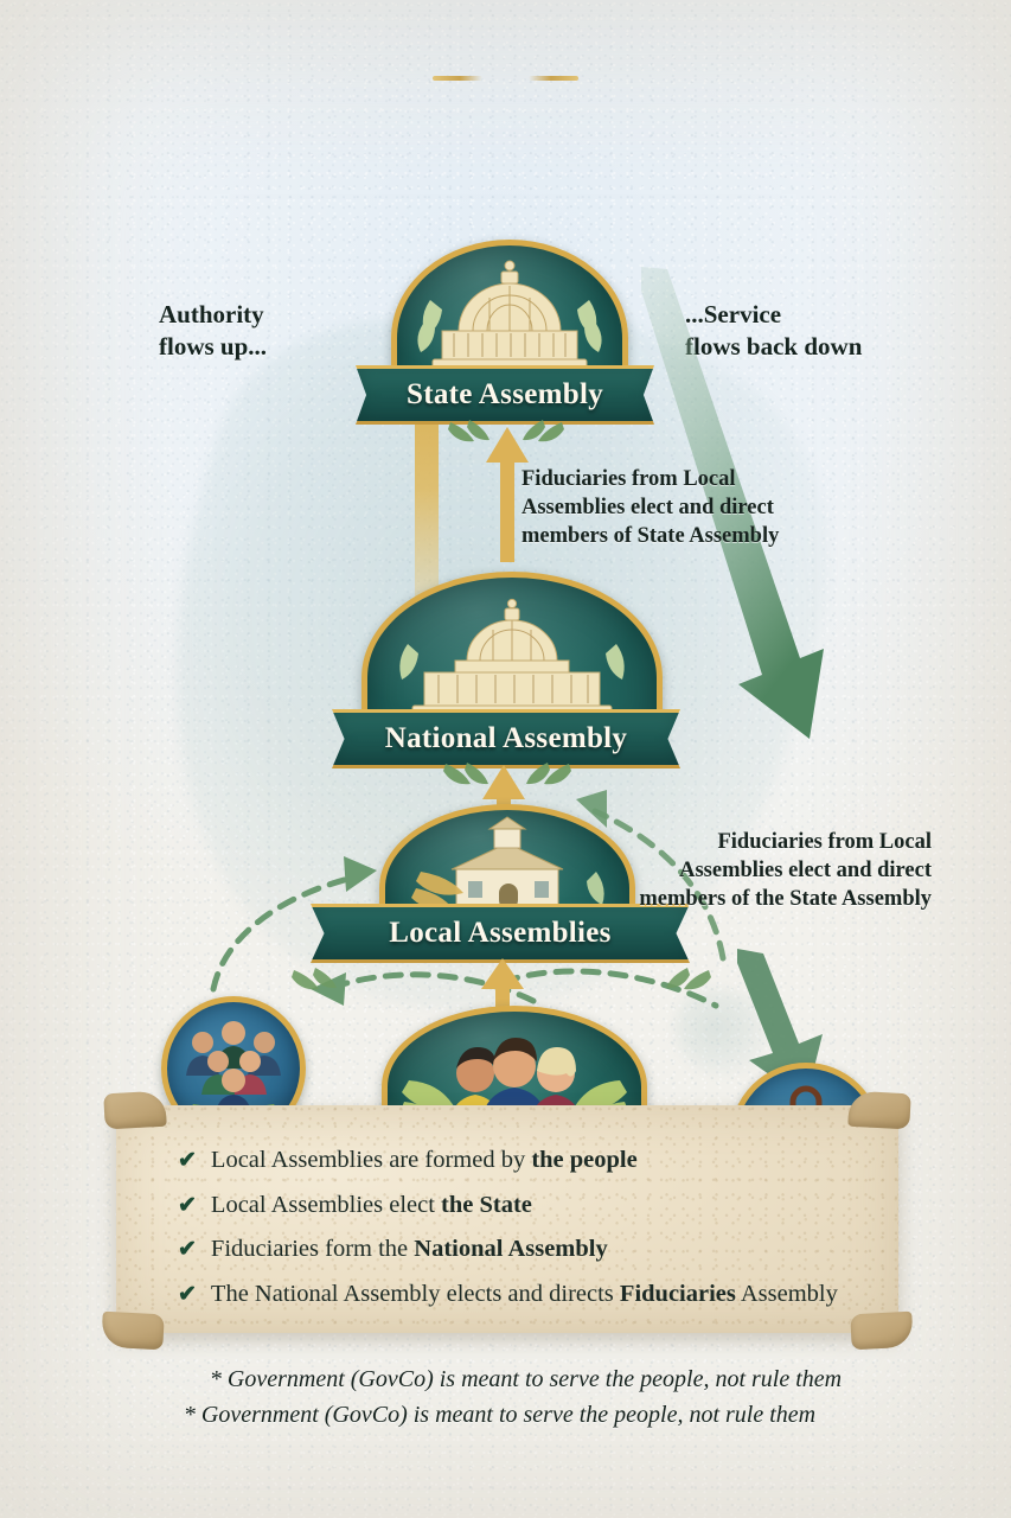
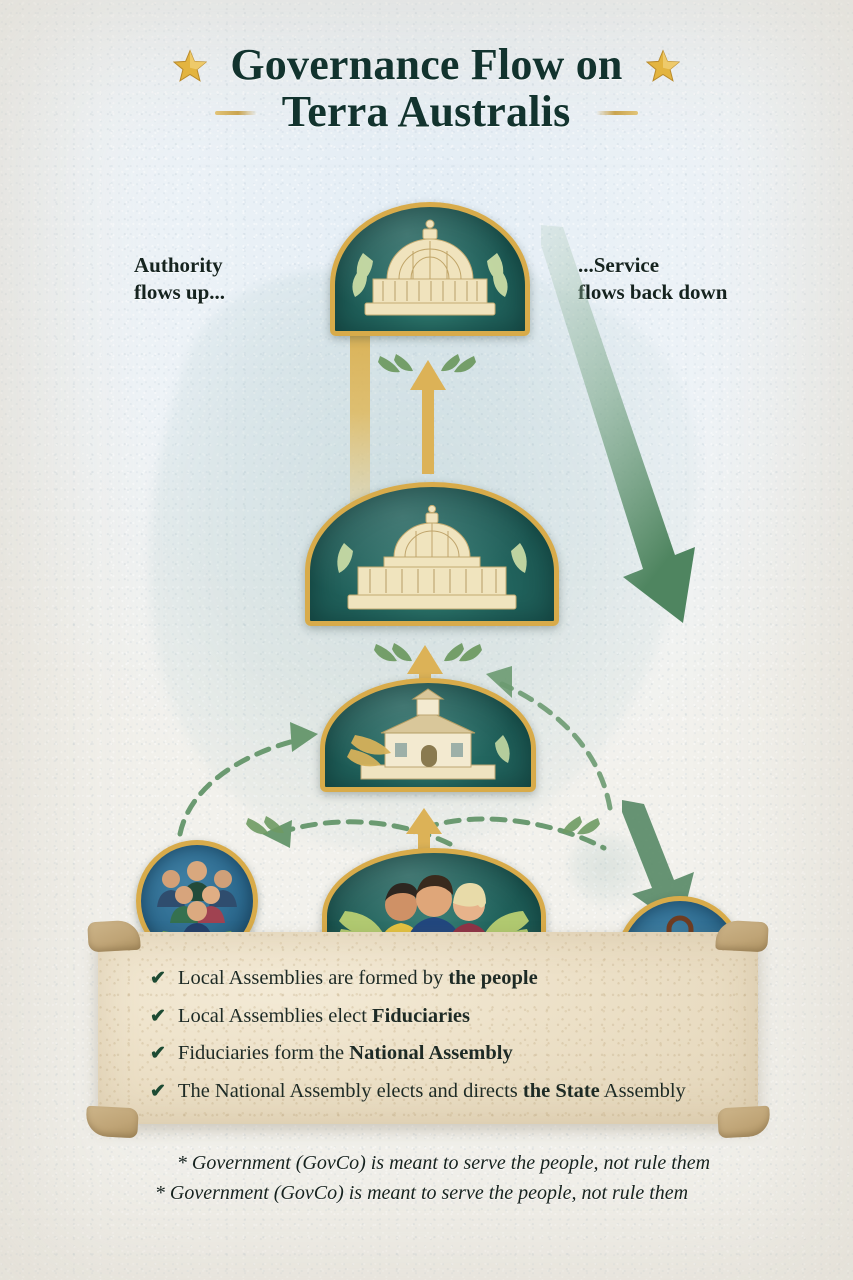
+ Governance Flow on
+ Terra Australis
  Authority
  flows up...
  ...Service
  lows back down
- State Assembly
- Fiduciaries from Local Assemblies elect and direct members of State Assembly
- National Assembly
- Local Assemblies
- Fiduciaries from Local Assemblies elect and direct members of the State Assembly
  ✔
  Local Assemblies are formed by the people
  ✔
- Local Assemblies elect the State
+ Local Assemblies elect Fiduciaries
  ✔
  Fiduciaries form the National Assembly
  ✔
- The National Assembly elects and directs Fiduciaries Assembly
+ The National Assembly elects and directs the State Assembly
  * Government (GovCo) is meant to serve the people, not rule them
  * Government (GovCo) is meant to serve the people, not rule them
